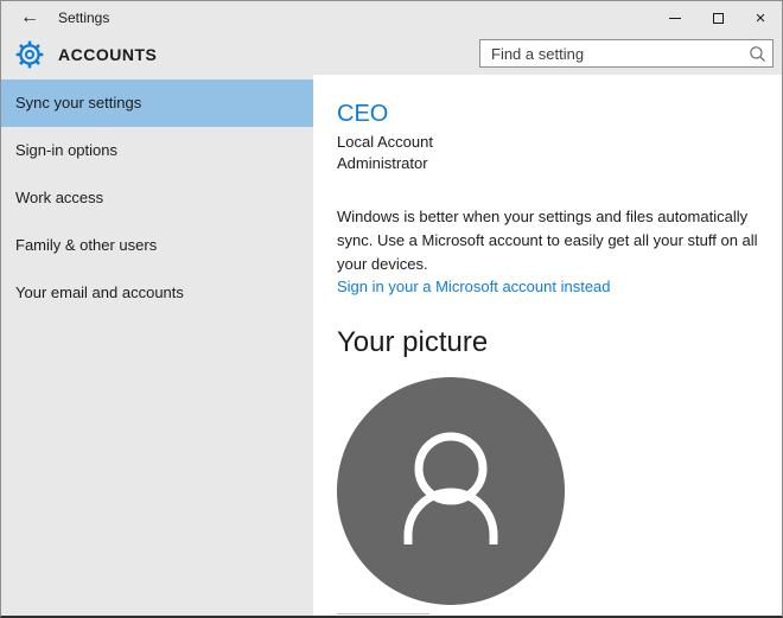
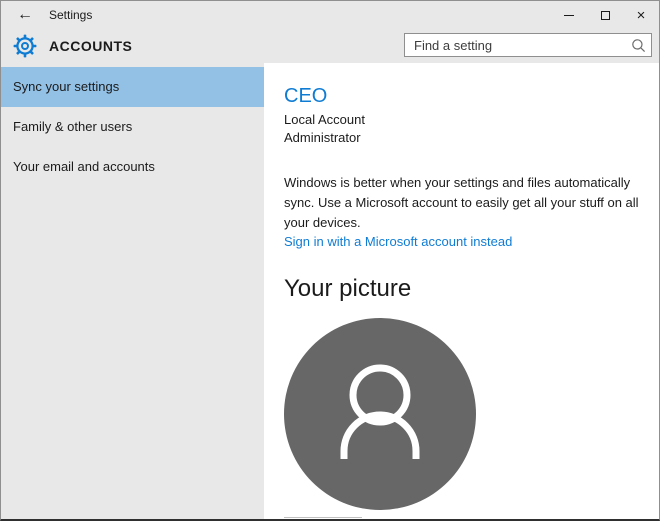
  ←
  Settings
  ×
  ACCOUNTS
  Find a setting
  Sync your settings
- Sign-in options
- Work access
  Family & other users
  Your email and accounts
  CEO
  Local Account
  Administrator
  Windows is better when your settings and files automatically
  sync. Use a Microsoft account to easily get all your stuff on all
  your devices.
- Sign in your a Microsoft account instead
+ Sign in with a Microsoft account instead
  Your picture
